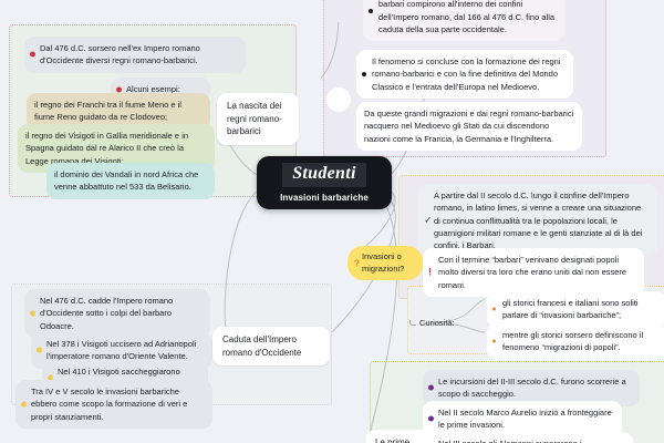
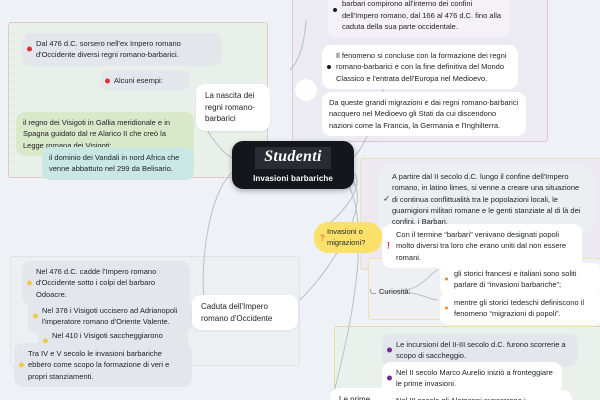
  Studenti
  Invasioni barbariche
  La nascita dei regni romano-barbarici
  Caduta dell'Impero romano d'Occidente
  ?
  Invasioni o migrazioni?
  Curiosità:
  Dal 476 d.C. sorsero nell'ex Impero romano d'Occidente diversi regni romano-barbarici.
  Alcuni esempi:
- il regno dei Franchi tra il fiume Meno e il fiume Reno guidato da re Clodoveo;
  il regno dei Visigoti in Gallia meridionale e in Spagna guidato dal re Alarico II che creò la Legge romana dei Visigoti;
- il dominio dei Vandali in nord Africa che venne abbattuto nel 533 da Belisario.
+ il dominio dei Vandali in nord Africa che venne abbattuto nel 299 da Belisario.
  barbari compirono all'interno dei confini dell'Impero romano, dal 166 al 476 d.C. fino alla caduta della sua parte occidentale.
  Il fenomeno si concluse con la formazione dei regni romano-barbarici e con la fine definitiva del Mondo Classico e l'entrata dell'Europa nel Medioevo.
  Da queste grandi migrazioni e dai regni romano-barbarici nacquero nel Medioevo gli Stati da cui discendono nazioni come la Francia, la Germania e l'Inghilterra.
  ✓
  A partire dal II secolo d.C. lungo il confine dell'Impero romano, in latino limes, si venne a creare una situazione di continua conflittualità tra le popolazioni locali, le guarnigioni militari romane e le genti stanziate al di là dei confini, i Barbari.
  !
  Con il termine “barbari” venivano designati popoli molto diversi tra loro che erano uniti dal non essere romani.
  gli storici francesi e italiani sono soliti parlare di “invasioni barbariche”;
- mentre gli storici sorsero definiscono il fenomeno “migrazioni di popoli”.
+ mentre gli storici tedeschi definiscono il fenomeno “migrazioni di popoli”.
  Nel 476 d.C. cadde l'Impero romano d'Occidente sotto i colpi del barbaro Odoacre.
  Nel 378 i Visigoti uccisero ad Adrianopoli l'imperatore romano d'Oriente Valente.
  Nel 410 i Visigoti saccheggiarono
  Tra IV e V secolo le invasioni barbariche ebbero come scopo la formazione di veri e propri stanziamenti.
  Le incursioni del II-III secolo d.C. furono scorrerie a scopo di saccheggio.
  Nel II secolo Marco Aurelio iniziò a fronteggiare le prime invasioni.
